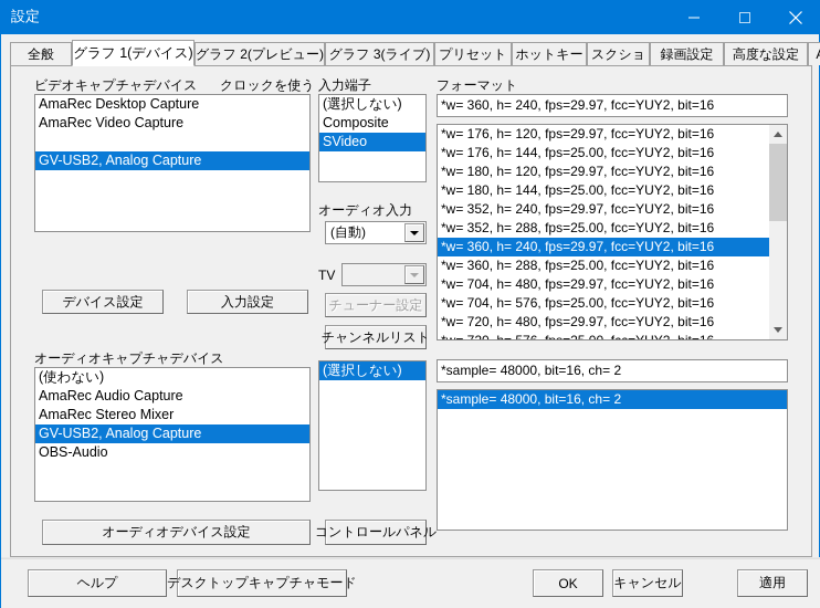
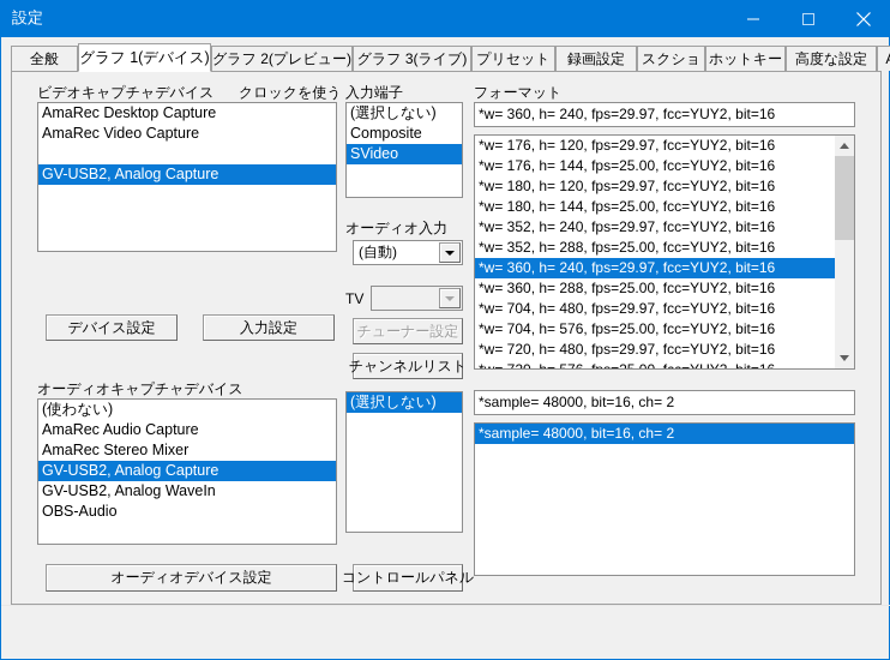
  設定
  全般
  グラフ 1(デバイス)
  グラフ 2(プレビュー)
  グラフ 3(ライブ)
  プリセット
- ホットキー
+ 録画設定
  スクショ
- 録画設定
+ ホットキー
  高度な設定
  ビデオキャプチャデバイス
  クロックを使う
  AmaRec Desktop Capture
  AmaRec Video Capture
  GV-USB2, Analog Capture
  デバイス設定
  入力設定
  入力端子
  (選択しない)
  Composite
  SVideo
  オーディオ入力
  (自動)
  TV
  チューナー設定
  チャンネルリスト
  フォーマット
  *w= 360, h= 240, fps=29.97, fcc=YUY2, bit=16
  *w= 176, h= 120, fps=29.97, fcc=YUY2, bit=16
  *w= 176, h= 144, fps=25.00, fcc=YUY2, bit=16
  *w= 180, h= 120, fps=29.97, fcc=YUY2, bit=16
  *w= 180, h= 144, fps=25.00, fcc=YUY2, bit=16
  *w= 352, h= 240, fps=29.97, fcc=YUY2, bit=16
  *w= 352, h= 288, fps=25.00, fcc=YUY2, bit=16
  *w= 360, h= 240, fps=29.97, fcc=YUY2, bit=16
  *w= 360, h= 288, fps=25.00, fcc=YUY2, bit=16
  *w= 704, h= 480, fps=29.97, fcc=YUY2, bit=16
  *w= 704, h= 576, fps=25.00, fcc=YUY2, bit=16
  *w= 720, h= 480, fps=29.97, fcc=YUY2, bit=16
  オーディオキャプチャデバイス
  (使わない)
  AmaRec Audio Capture
  AmaRec Stereo Mixer
  GV-USB2, Analog Capture
+ GV-USB2, Analog WaveIn
  OBS-Audio
  オーディオデバイス設定
  (選択しない)
  コントロールパネル
  *sample= 48000, bit=16, ch= 2
  *sample= 48000, bit=16, ch= 2
- ヘルプ
- デスクトップキャプチャモード
- OK
- キャンセル
- 適用
